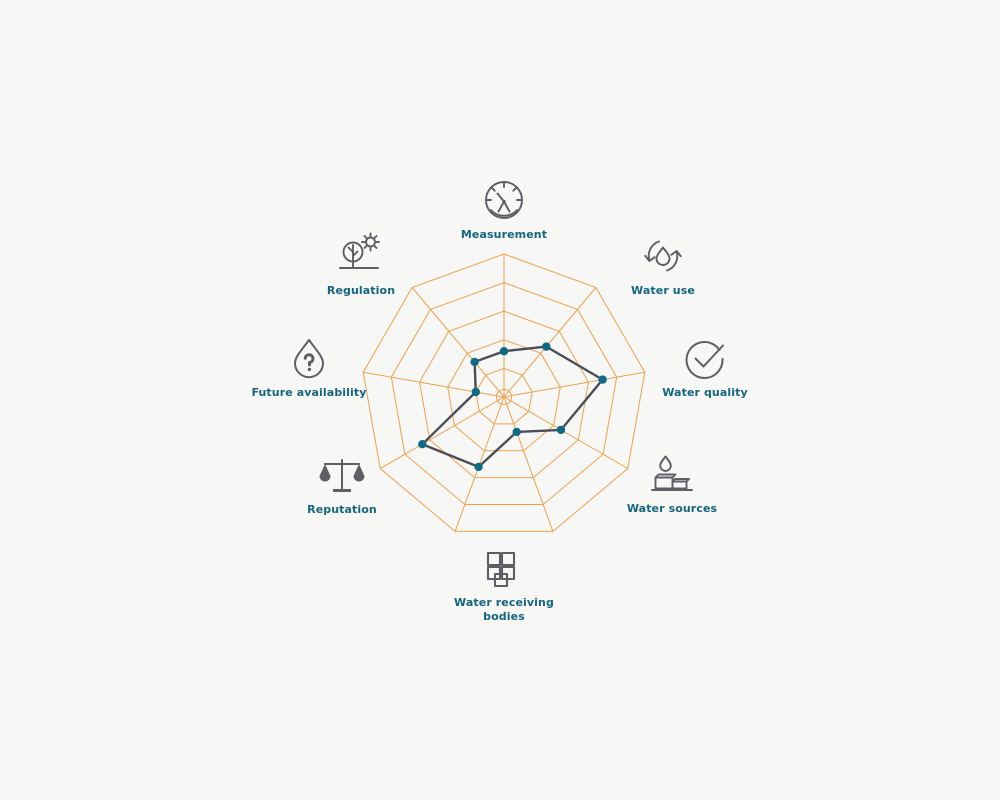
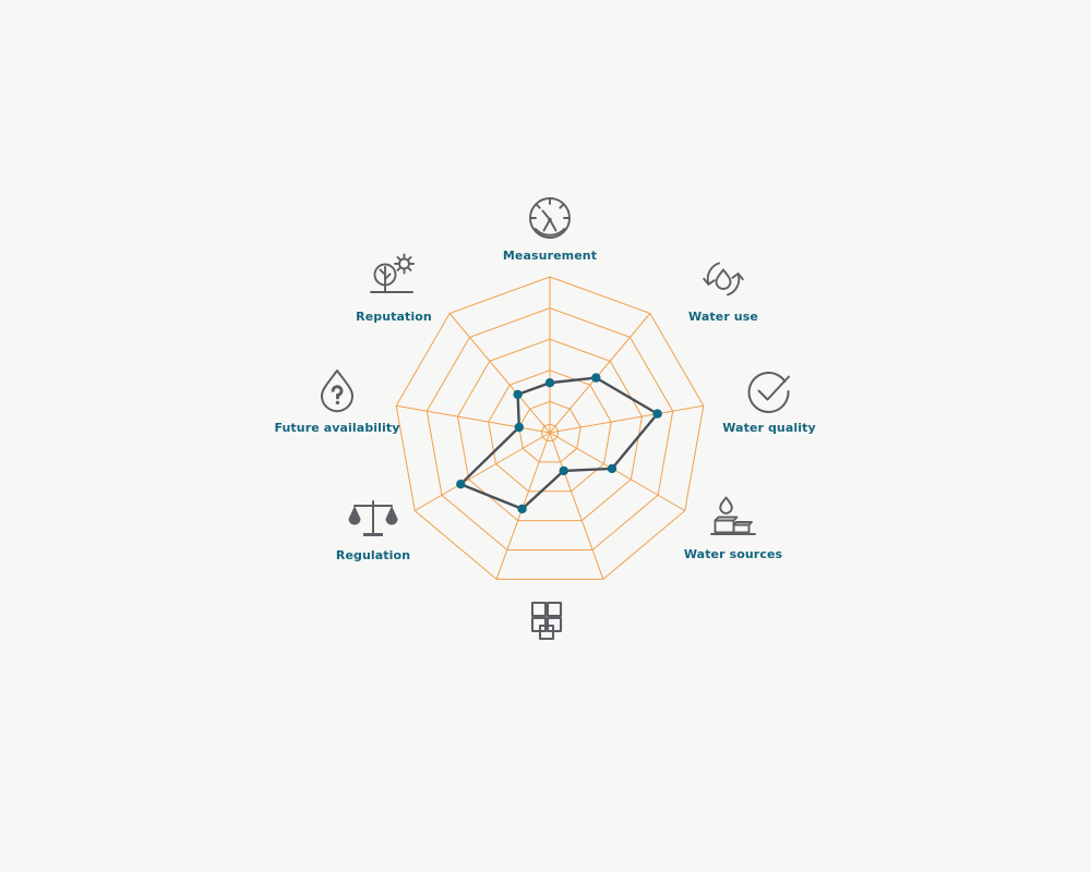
  Measurement
  Water use
  Water quality
  Water sources
- Water receiving
- bodies
- Reputation
+ Regulation
  Future availability
- Regulation
+ Reputation
